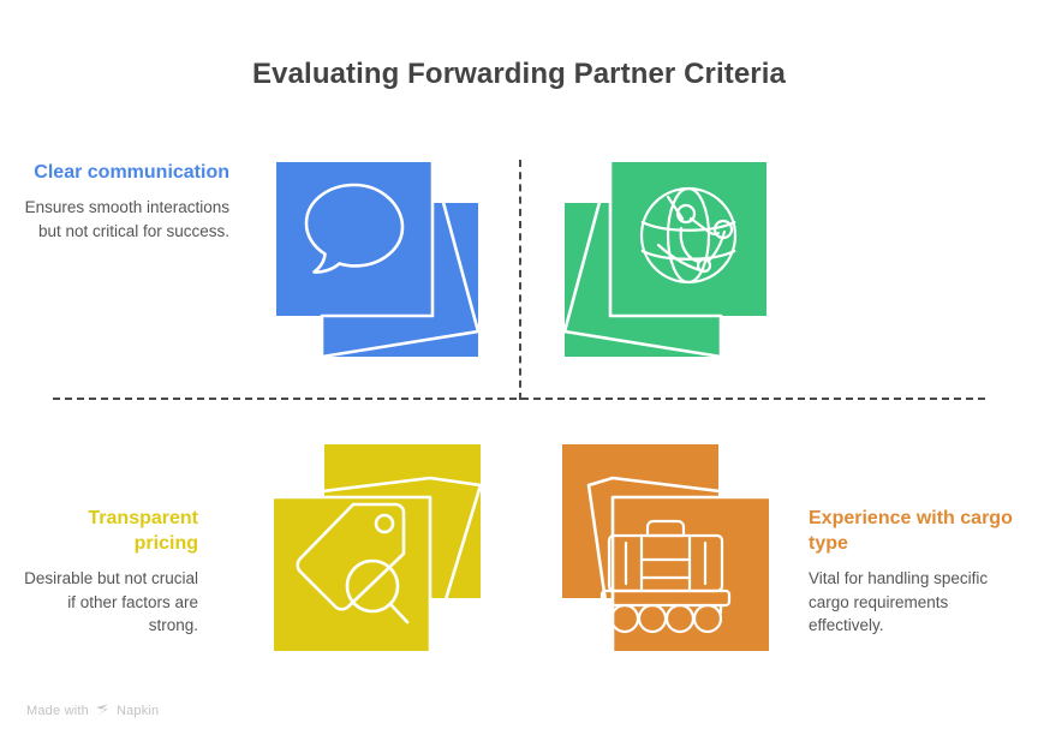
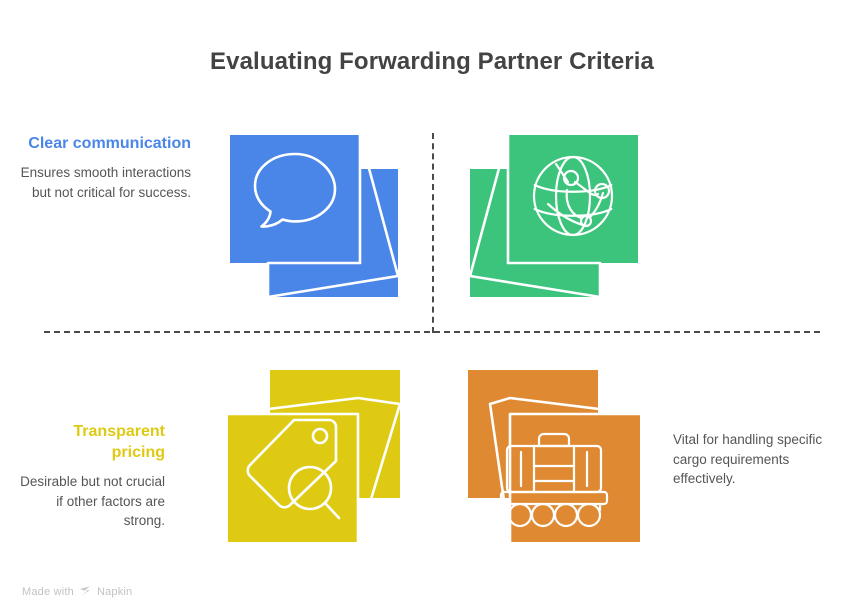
  Evaluating Forwarding Partner Criteria
  Clear communication
  Ensures smooth interactions but not critical for success.
  Transparent pricing
  Desirable but not crucial if other factors are strong.
- Experience with cargo type
  Vital for handling specific cargo requirements effectively.
  Made with
  Napkin
